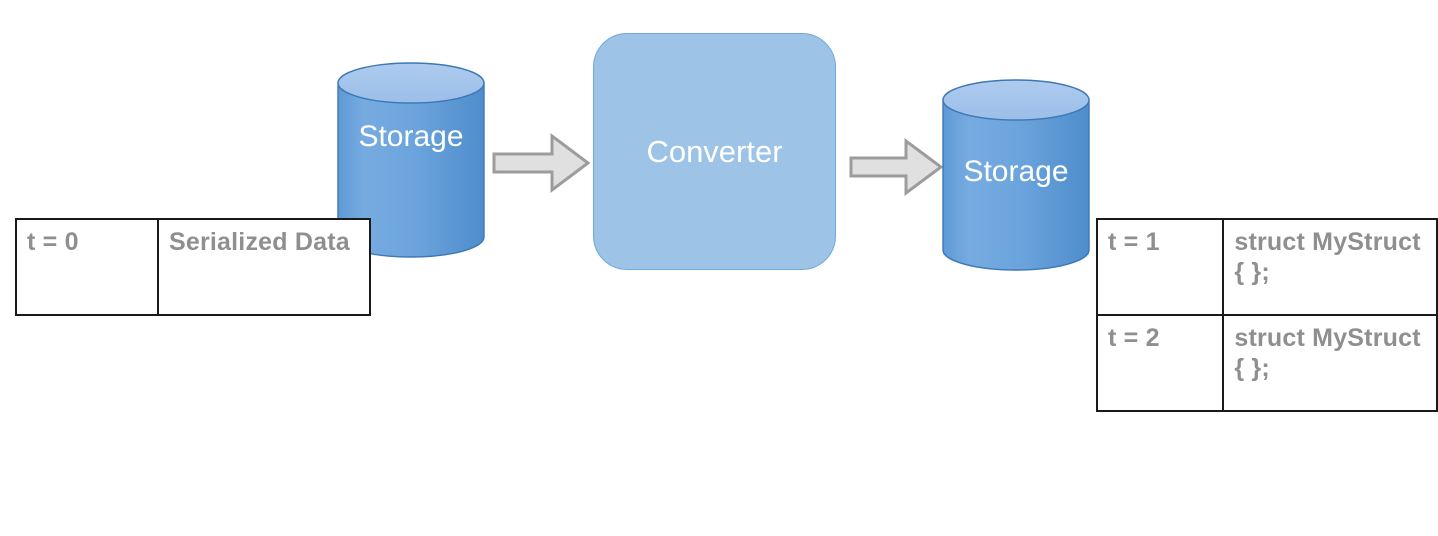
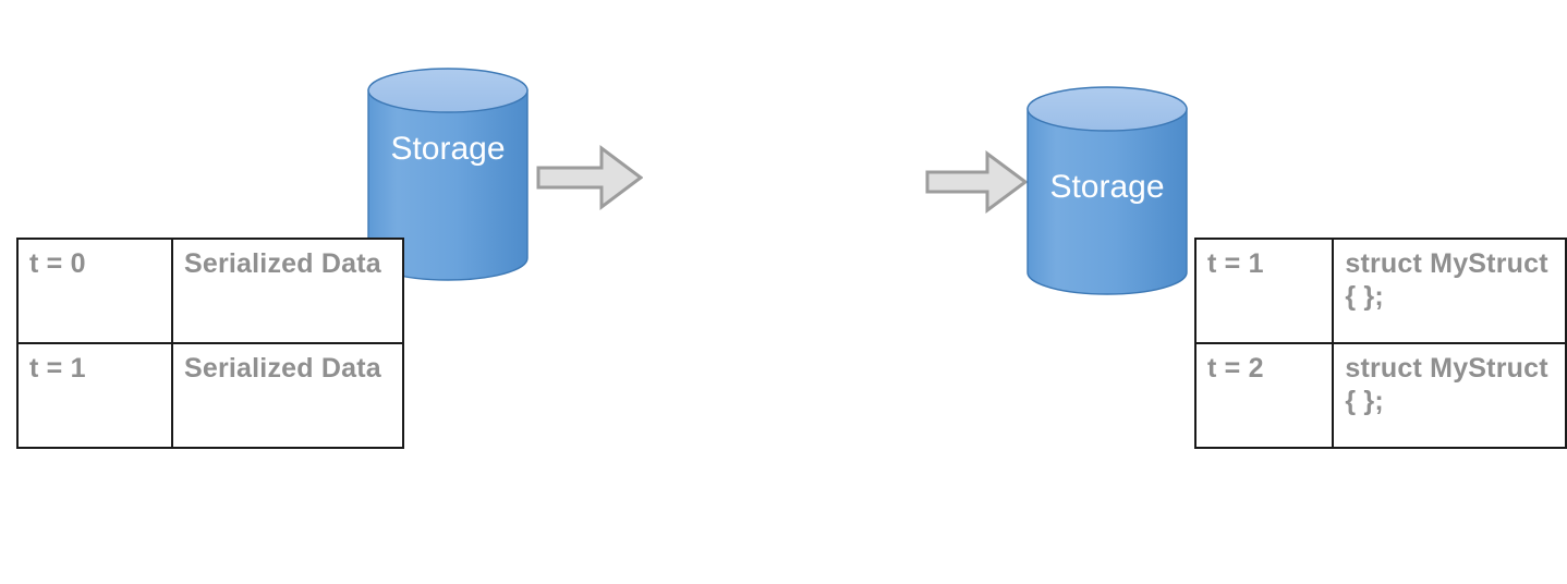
  Storage
- Converter
  Storage
  t = 0	Serialized Data
+ t = 1	Serialized Data
  t = 1	struct MyStruct { };
  t = 2	struct MyStruct { };
